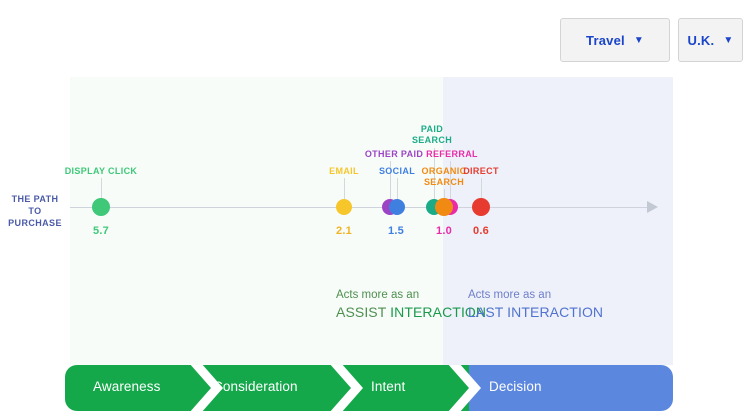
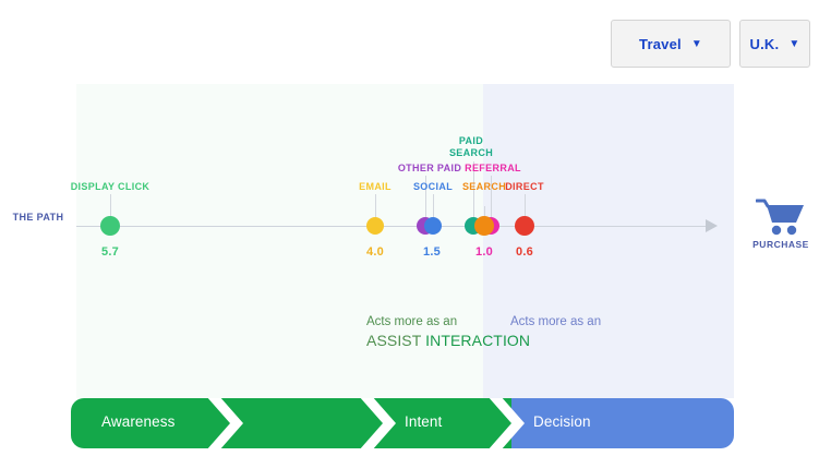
  Travel
  ▼
  U.K.
  ▼
  THE PATH
- TO PURCHASE
  DISPLAY CLICK
  EMAIL
  OTHER PAID
  SOCIAL
  PAID
  SEARCH
  REFERRAL
- ORGANIC
  SEARCH
  DIRECT
  5.7
- 2.1
+ 4.0
  1.5
  1.0
  0.6
  Acts more as an
  ASSIST INTERACTION
  Acts more as an
- LAST INTERACTION
  Awareness
- Consideration
  Intent
  Decision
+ PURCHASE
